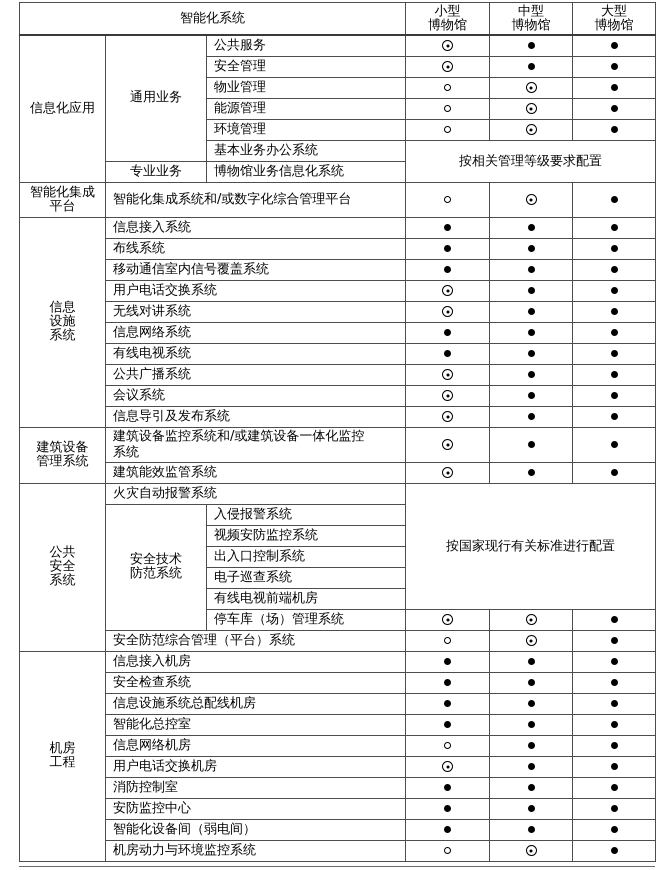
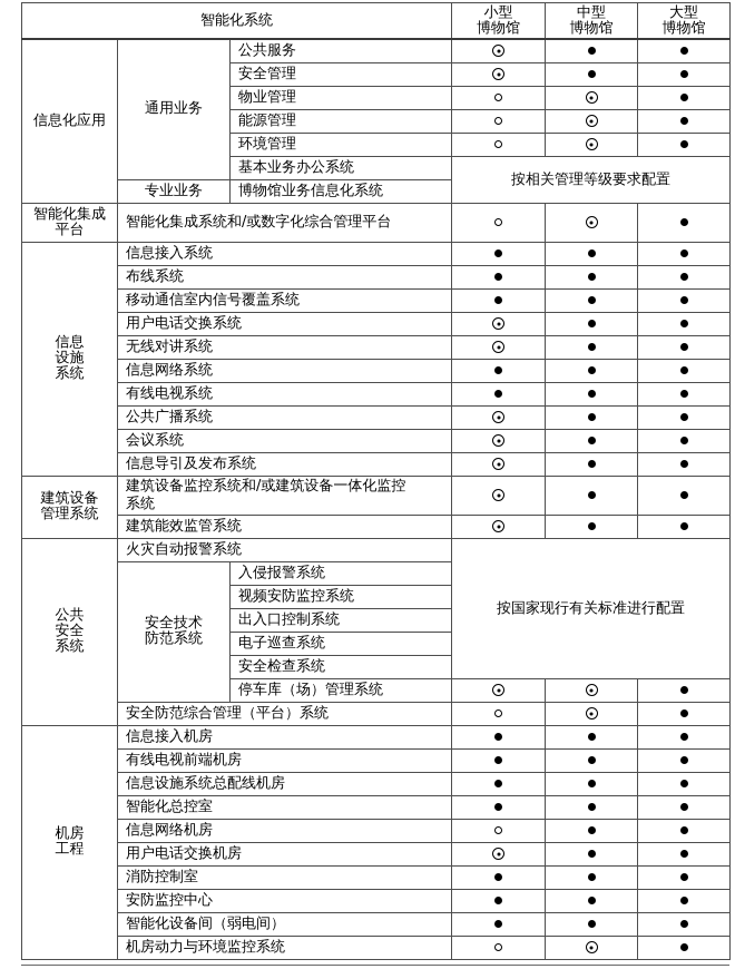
  智能化系统	小型 博物馆	中型 博物馆	大型 博物馆
  信息化应用	通用业务	公共服务
  安全管理
  物业管理
  能源管理
  环境管理
  基本业务办公系统	按相关管理等级要求配置
  专业业务	博物馆业务信息化系统
  智能化集成 平台	智能化集成系统和/或数字化综合管理平台
  信息 设施 系统	信息接入系统
  布线系统
  移动通信室内信号覆盖系统
  用户电话交换系统
  无线对讲系统
  信息网络系统
  有线电视系统
  公共广播系统
  会议系统
  信息导引及发布系统
  建筑设备 管理系统	建筑设备监控系统和/或建筑设备一体化监控 系统
  建筑能效监管系统
  公共 安全 系统	火灾自动报警系统	按国家现行有关标准进行配置
  安全技术 防范系统	入侵报警系统
  视频安防监控系统
  出入口控制系统
  电子巡查系统
- 有线电视前端机房
+ 安全检查系统
  停车库（场）管理系统
  安全防范综合管理（平台）系统
  机房 工程	信息接入机房
- 安全检查系统
+ 有线电视前端机房
  信息设施系统总配线机房
  智能化总控室
  信息网络机房
  用户电话交换机房
  消防控制室
  安防监控中心
  智能化设备间（弱电间）
  机房动力与环境监控系统
